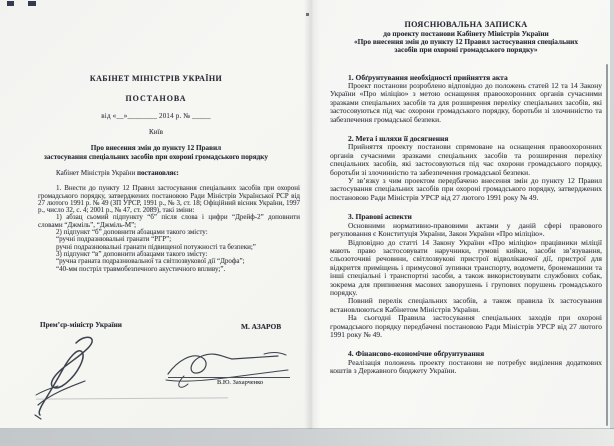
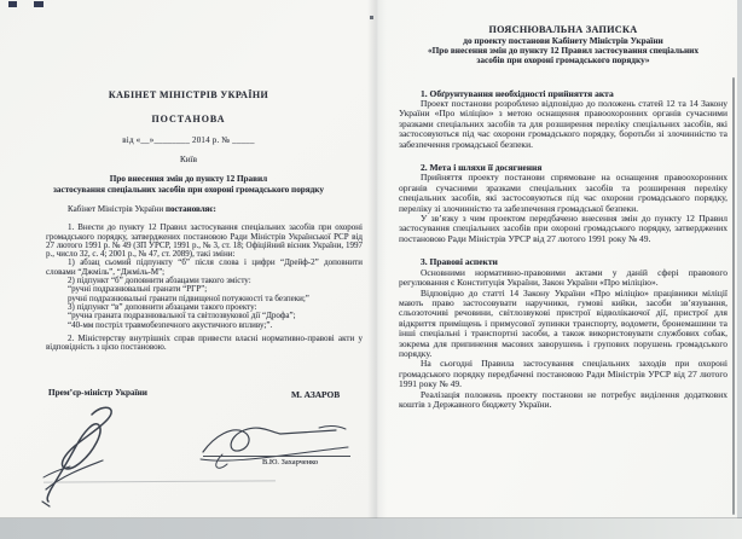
  КАБІНЕТ МІНІСТРІВ УКРАЇНИ
  ПОСТАНОВА
  від «__»________ 2014 р. № _____
  Київ
  Про внесення змін до пункту 12 Правил
  застосування спеціальних засобів при охороні громадського порядку
  Кабінет Міністрів України постановляє:
  1. Внести до пункту 12 Правил застосування спеціальних засобів при охороні громадського порядку, затверджених постановою Ради Міністрів Української РСР від 27 лютого 1991 р. № 49 (ЗП УРСР, 1991 р., № 3, ст. 18; Офіційний вісник України, 1997 р., число 32, с. 4; 2001 р., № 47, ст. 2089), такі зміни:
  1) абзац сьомий підпункту “б” після слова і цифри “Дрейф-2” доповнити словами “Джміль”, “Джміль-М”;
  2) підпункт “б” доповнити абзацами такого змісту:
  “ручні подразнювальні гранати “РГР”;
  ручні подразнювальні гранати підвищеної потужності та безпеки;”
- 3) підпункт “в” доповнити абзацами такого змісту:
+ 3) підпункт “в” доповнити абзацами такого проекту:
  “ручна граната подразнювальної та світлозвукової дії “Дрофа”;
  “40-мм постріл травмобезпечного акустичного впливу;”.
+ 2. Міністерству внутрішніх справ привести власні нормативно-правові акти у відповідність з цією постановою.
  Прем’єр-міністр України
  М. АЗАРОВ
  ПОЯСНЮВАЛЬНА ЗАПИСКА
  до проекту постанови Кабінету Міністрів України
  «Про внесення змін до пункту 12 Правил застосування спеціальних
  засобів при охороні громадського порядку»
  1. Обґрунтування необхідності прийняття акта
  Проект постанови розроблено відповідно до положень статей 12 та 14 Закону України «Про міліцію» з метою оснащення правоохоронних органів сучасними зразками спеціальних засобів та для розширення переліку спеціальних засобів, які застосовуються під час охорони громадського порядку, боротьби зі злочинністю та забезпечення громадської безпеки.
  2. Мета і шляхи її досягнення
- Прийняття проекту постанови спрямоване на оснащення правоохоронних органів сучасними зразками спеціальних засобів та розширення переліку спеціальних засобів, які застосовуються під час охорони громадського порядку, боротьби зі злочинністю та забезпечення громадської безпеки.
+ Прийняття проекту постанови спрямоване на оснащення правоохоронних органів сучасними зразками спеціальних засобів та розширення переліку спеціальних засобів, які застосовуються під час охорони громадського порядку, переліку зі злочинністю та забезпечення громадської безпеки.
  У зв’язку з чим проектом передбачено внесення змін до пункту 12 Правил застосування спеціальних засобів при охороні громадського порядку, затверджених постановою Ради Міністрів УРСР від 27 лютого 1991 року № 49.
  3. Правові аспекти
  Основними нормативно-правовими актами у даній сфері правового регулювання є Конституція України, Закон України «Про міліцію».
  Відповідно до статті 14 Закону України «Про міліцію» працівники міліції мають право застосовувати наручники, гумові кийки, засоби зв’язування, сльозоточиві речовини, світлозвукові пристрої відволікаючої дії, пристрої для відкриття приміщень і примусової зупинки транспорту, водомети, бронемашини та інші спеціальні і транспортні засоби, а також використовувати службових собак, зокрема для припинення масових заворушень і групових порушень громадського порядку.
- Повний перелік спеціальних засобів, а також правила їх застосування встановлюються Кабінетом Міністрів України.
  На сьогодні Правила застосування спеціальних заходів при охороні громадського порядку передбачені постановою Ради Міністрів УРСР від 27 лютого 1991 року № 49.
- 4. Фінансово-економічне обґрунтування
  Реалізація положень проекту постанови не потребує виділення додаткових коштів з Державного бюджету України.
